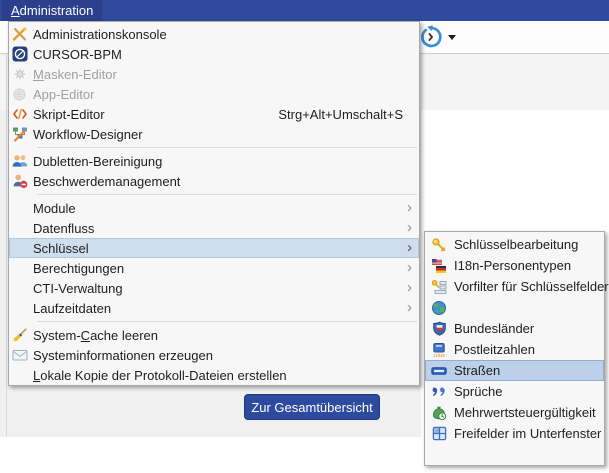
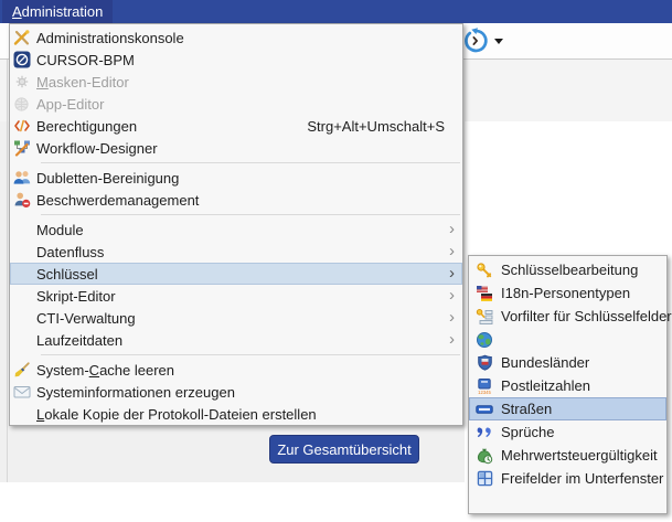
  Administration
  Zur Gesamtübersicht
  Administrationskonsole
  CURSOR-BPM
  Masken-Editor
  App-Editor
- Skript-Editor
+ Berechtigungen
  Strg+Alt+Umschalt+S
  Workflow-Designer
  Dubletten-Bereinigung
  Beschwerdemanagement
  Module
  ›
  Datenfluss
  ›
  Schlüssel
  ›
- Berechtigungen
+ Skript-Editor
  ›
  CTI-Verwaltung
  ›
  Laufzeitdaten
  ›
  System-Cache leeren
  Systeminformationen erzeugen
  Lokale Kopie der Protokoll-Dateien erstellen
  Schlüsselbearbeitung
  I18n-Personentypen
  Vorfilter für Schlüsselfelder
  Bundesländer
  Postleitzahlen
  Straßen
  Sprüche
  Mehrwertsteuergültigkeit
  Freifelder im Unterfenster
